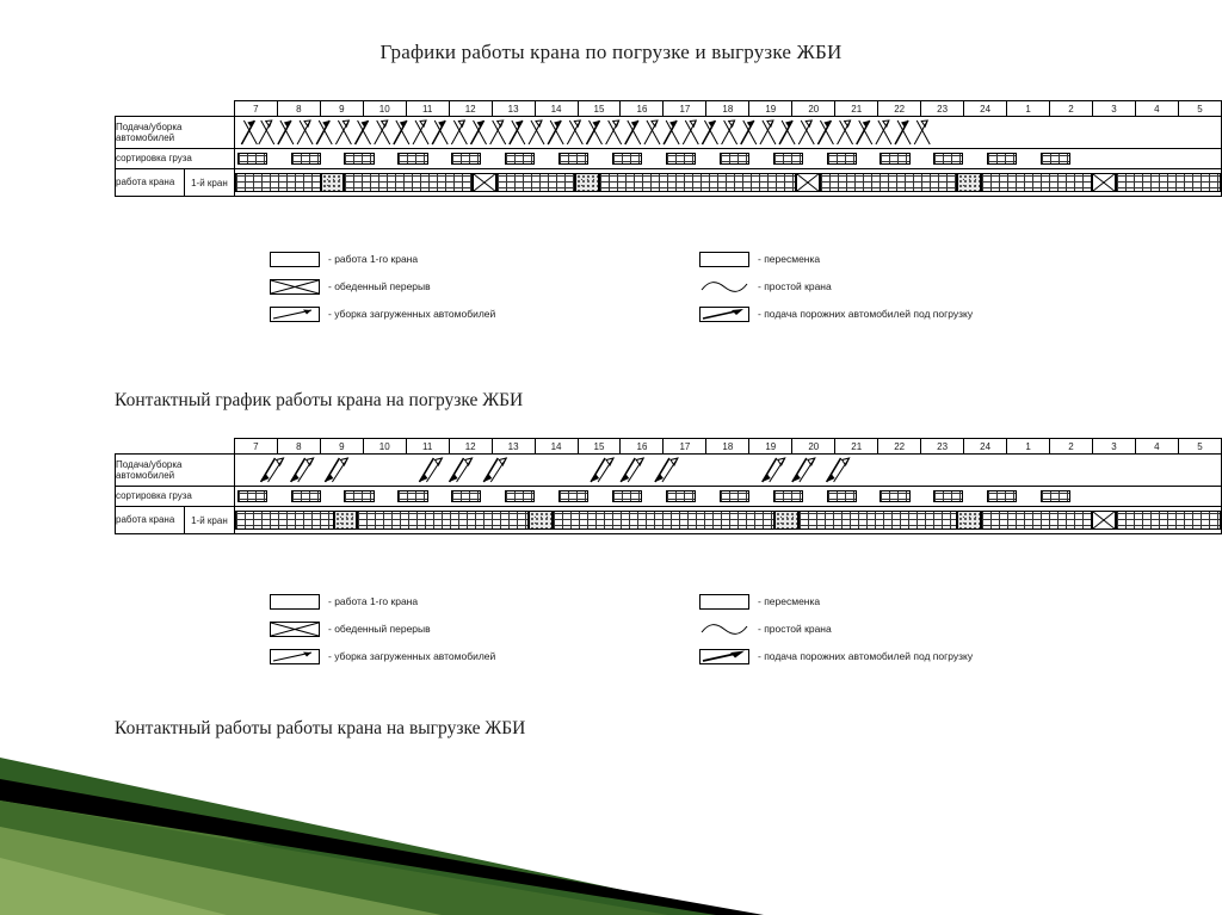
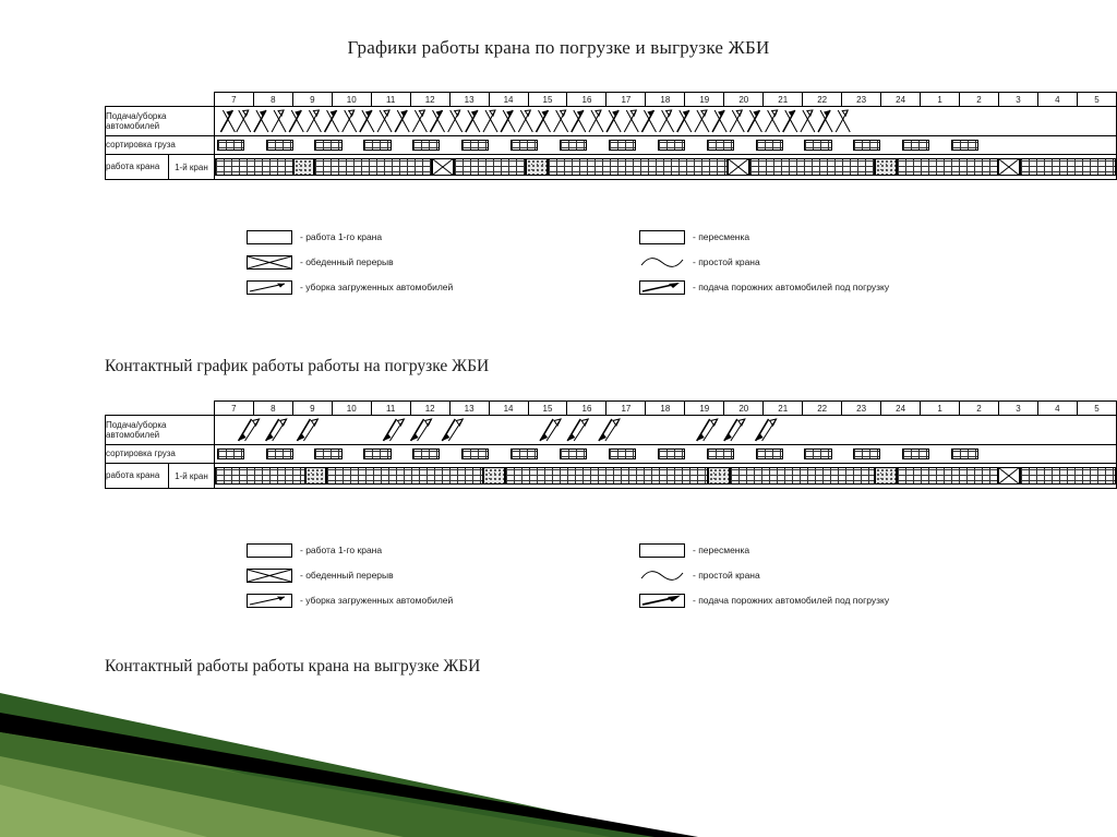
  Графики работы крана по погрузке и выгрузке ЖБИ
  		7	8	9	10	11	12	13	14	15	16	17	18	19	20	21	22	23	24	1	2	3	4	5
  Подача/уборка автомобилей
  сортировка груза
  работа крана	1-й кран
  - работа 1-го крана
  - обеденный перерыв
  - уборка загруженных автомобилей
  - пересменка
  - простой крана
  - подача порожних автомобилей под погрузку
- Контактный график работы крана на погрузке ЖБИ
+ Контактный график работы работы на погрузке ЖБИ
  		7	8	9	10	11	12	13	14	15	16	17	18	19	20	21	22	23	24	1	2	3	4	5
  Подача/уборка автомобилей
  сортировка груза
  работа крана	1-й кран
  - работа 1-го крана
  - обеденный перерыв
  - уборка загруженных автомобилей
  - пересменка
  - простой крана
  - подача порожних автомобилей под погрузку
  Контактный работы работы крана на выгрузке ЖБИ
